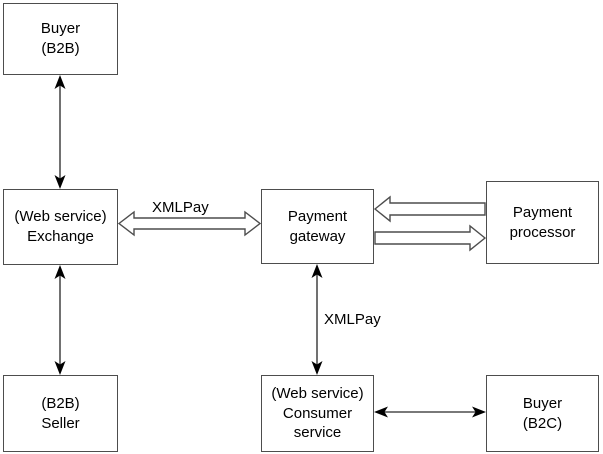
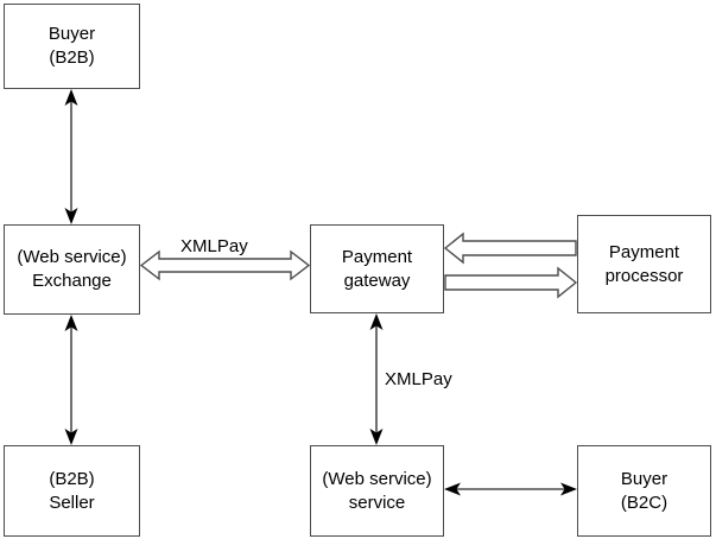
  Buyer
  (B2B)
  (Web service)
  Exchange
  Payment
  gateway
  Payment
  processor
  (B2B)
  Seller
  (Web service)
- Consumer
  service
  Buyer
  (B2C)
  XMLPay
  XMLPay
